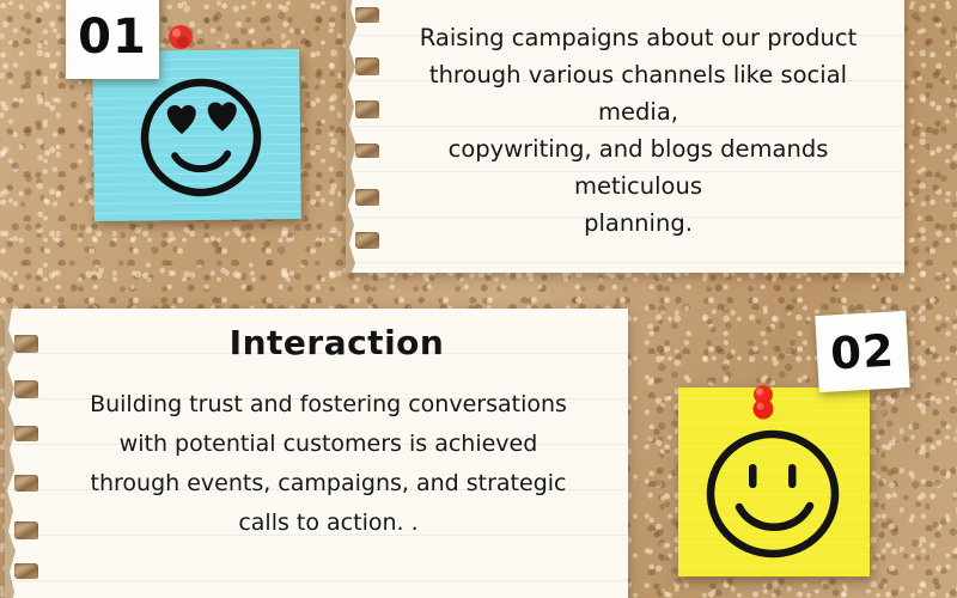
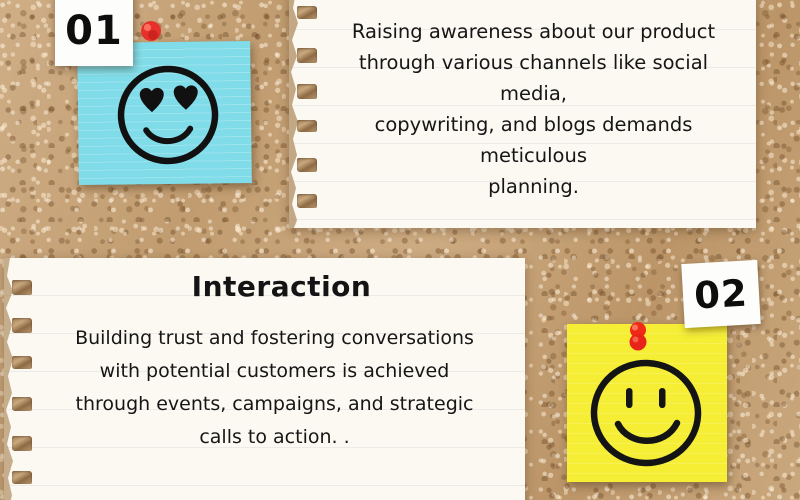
- Raising campaigns about our product
+ Raising awareness about our product
  through various channels like social media,
  copywriting, and blogs demands meticulous
  planning.
  Interaction
  Building trust and fostering conversations
  with potential customers is achieved
  through events, campaigns, and strategic
  calls to action. .
  01
